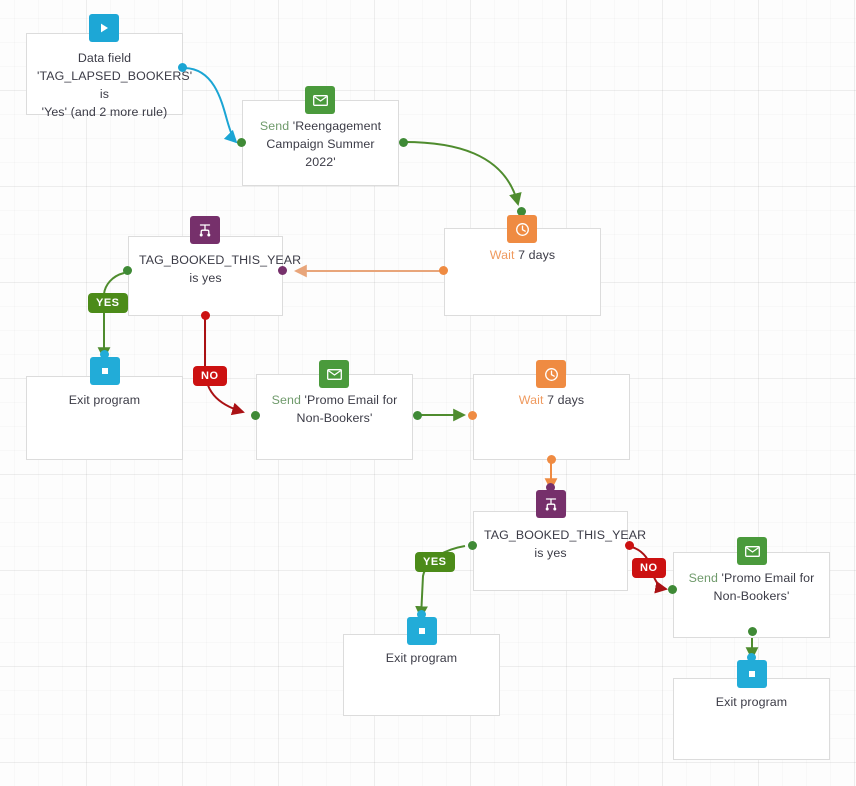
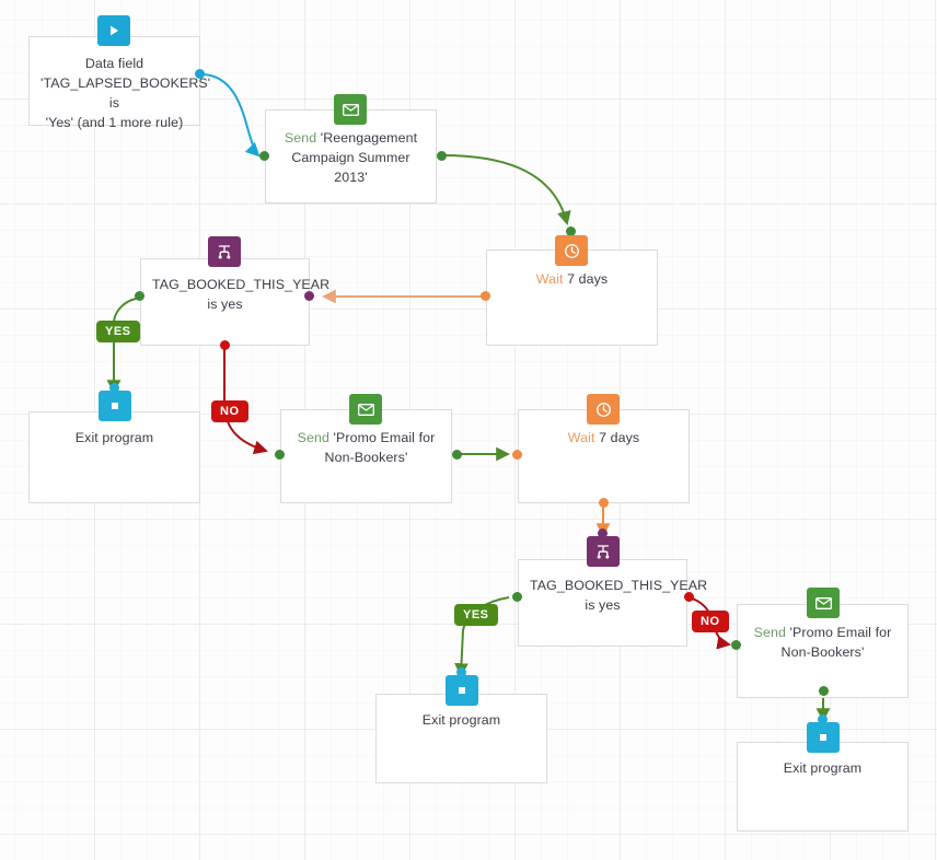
  Data field
  'TAG_LAPSED_BOOKERS' is
- 'Yes' (and 2 more rule)
+ 'Yes' (and 1 more rule)
- Send 'Reengagement Campaign Summer 2022'
+ Send 'Reengagement Campaign Summer 2013'
  Wait 7 days
  TAG_BOOKED_THIS_YEAR is yes
  YES
  NO
  Exit program
  Send 'Promo Email for Non-Bookers'
  Wait 7 days
  TAG_BOOKED_THIS_YEAR is yes
  YES
  NO
  Exit program
  Send 'Promo Email for Non-Bookers'
  Exit program
